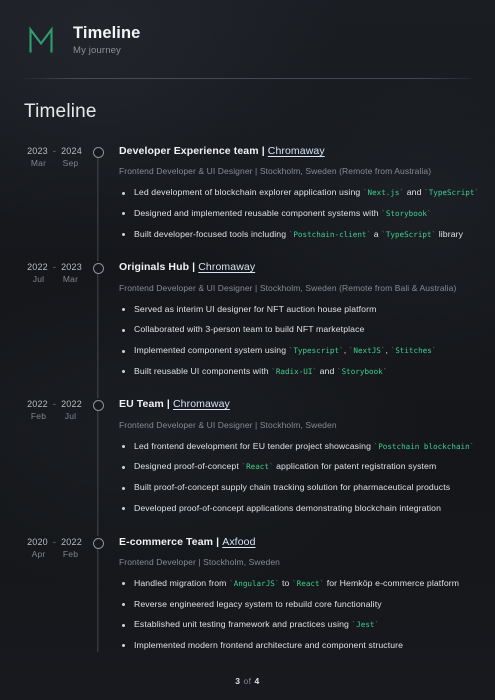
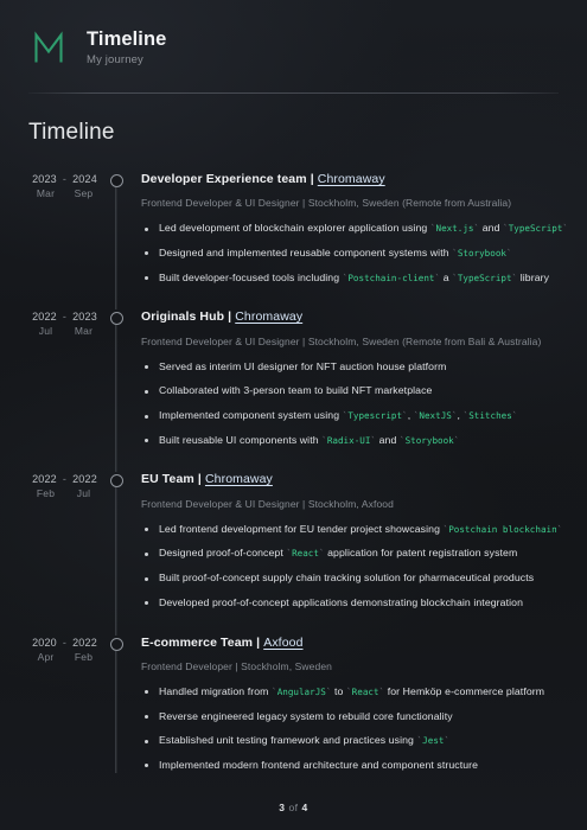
  Timeline
  My journey
  Timeline
  2023
  -
  2024
  Mar
  Sep
  Developer Experience team | Chromaway
  Frontend Developer & UI Designer | Stockholm, Sweden (Remote from Australia)
  Led development of blockchain explorer application using `Next.js` and `TypeScript`
  Designed and implemented reusable component systems with `Storybook`
  Built developer-focused tools including `Postchain-client` a `TypeScript` library
  2022
  -
  2023
  Jul
  Mar
  Originals Hub | Chromaway
  Frontend Developer & UI Designer | Stockholm, Sweden (Remote from Bali & Australia)
  Served as interim UI designer for NFT auction house platform
  Collaborated with 3-person team to build NFT marketplace
  Implemented component system using `Typescript`, `NextJS`, `Stitches`
  Built reusable UI components with `Radix-UI` and `Storybook`
  2022
  -
  2022
  Feb
  Jul
  EU Team | Chromaway
- Frontend Developer & UI Designer | Stockholm, Sweden
+ Frontend Developer & UI Designer | Stockholm, Axfood
  Led frontend development for EU tender project showcasing `Postchain blockchain`
  Designed proof-of-concept `React` application for patent registration system
  Built proof-of-concept supply chain tracking solution for pharmaceutical products
  Developed proof-of-concept applications demonstrating blockchain integration
  2020
  -
  2022
  Apr
  Feb
  E-commerce Team | Axfood
  Frontend Developer | Stockholm, Sweden
  Handled migration from `AngularJS` to `React` for Hemköp e-commerce platform
  Reverse engineered legacy system to rebuild core functionality
  Established unit testing framework and practices using `Jest`
  Implemented modern frontend architecture and component structure
  3 of 4
